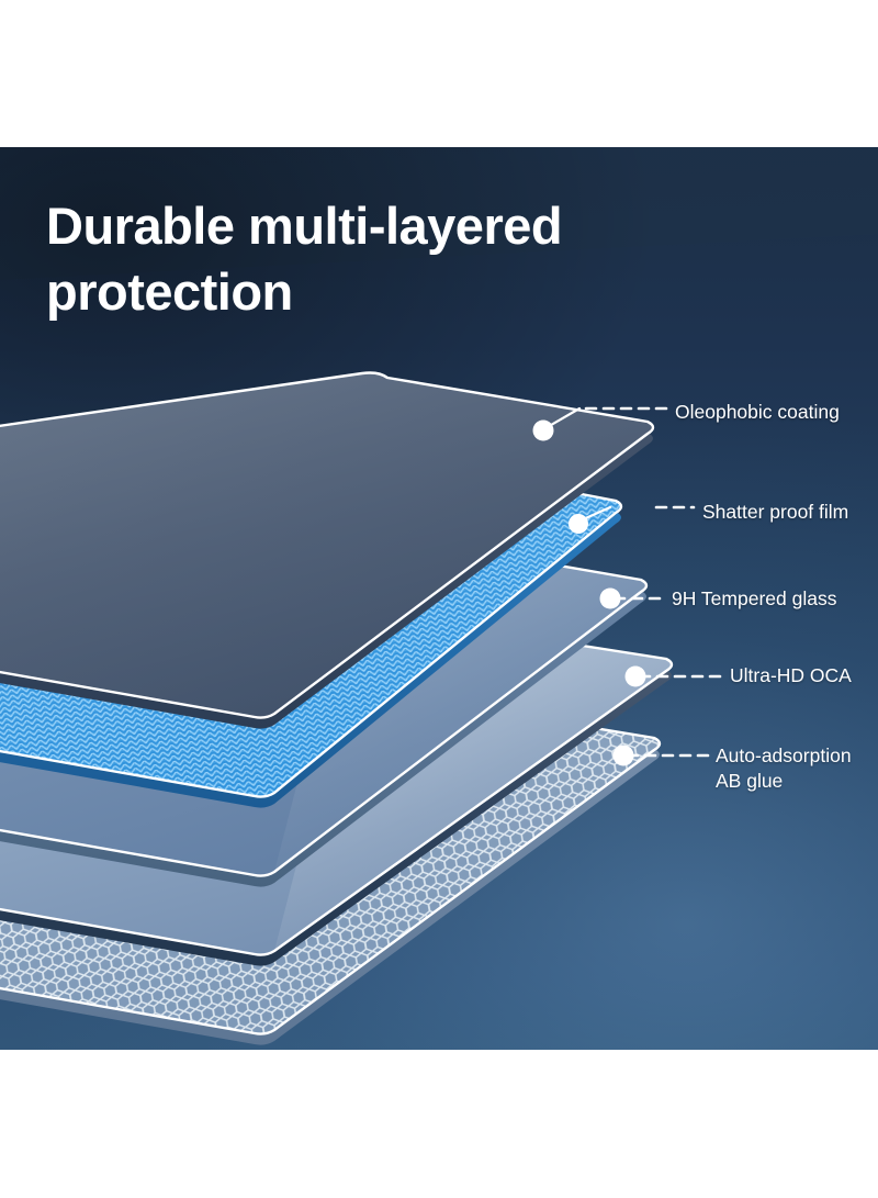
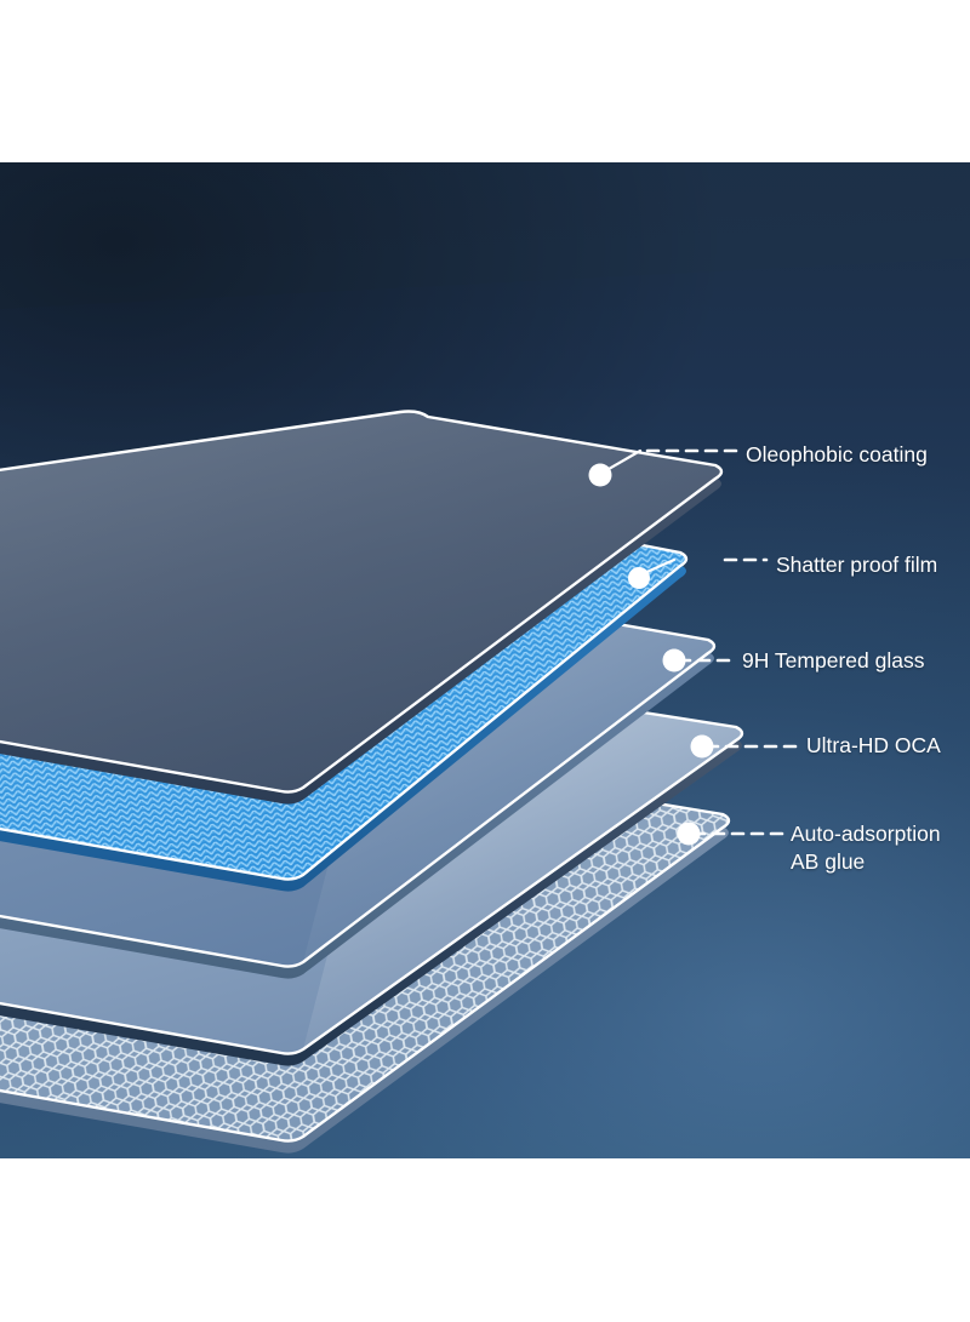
- Durable multi-layered
- protection
  Oleophobic coating
  Shatter proof film
  9H Tempered glass
  Ultra-HD OCA
  Auto-adsorption
  AB glue
